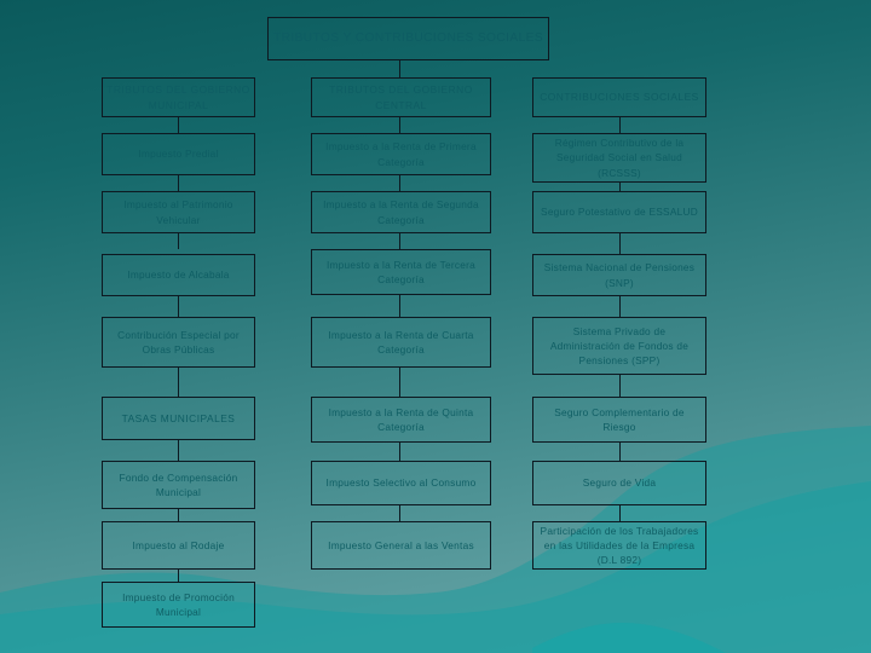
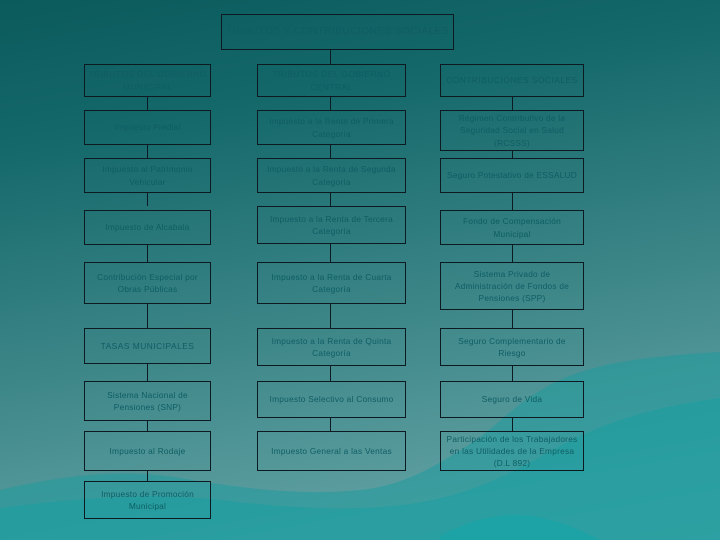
  Impuesto de Alcabala
  Contribución Especial por Obras Públicas
  TASAS MUNICIPALES
- Fondo de Compensación Municipal
+ Sistema Nacional de Pensiones (SNP)
  Impuesto al Rodaje
  Impuesto de Promoción Municipal
  Impuesto a la Renta de Tercera Categoría
  Impuesto a la Renta de Cuarta Categoría
  Impuesto a la Renta de Quinta Categoría
  Impuesto Selectivo al Consumo
  Impuesto General a las Ventas
  Seguro Potestativo de ESSALUD
- Sistema Nacional de Pensiones (SNP)
+ Fondo de Compensación Municipal
  Sistema Privado de Administración de Fondos de Pensiones (SPP)
  Seguro Complementario de Riesgo
  Seguro de Vida
  Participación de los Trabajadores en las Utilidades de la Empresa (D.L 892)
